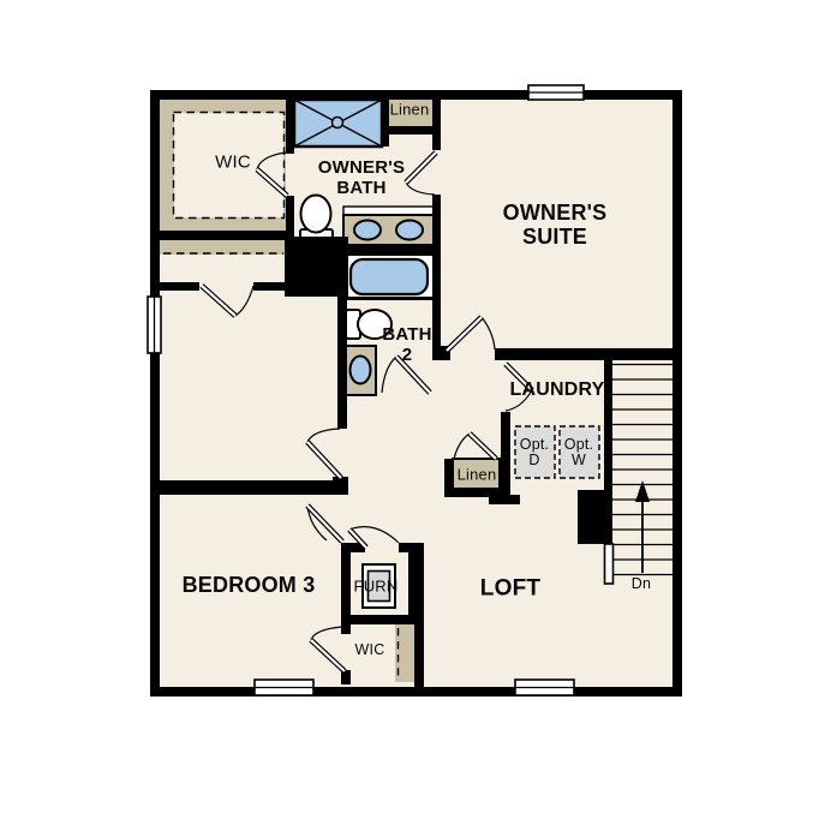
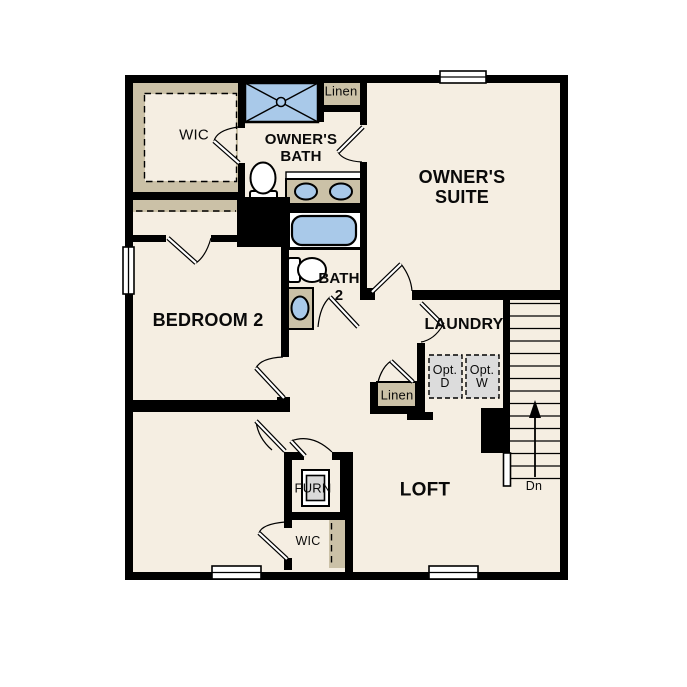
  WIC
  OWNER'S
  BATH
  Linen
  OWNER'S
  SUITE
+ BEDROOM 2
  BATH
  2
  LAUNDRY
  Opt.
  D
  Opt.
  W
  Linen
- BEDROOM 3
  FURN
  LOFT
  WIC
  Dn
